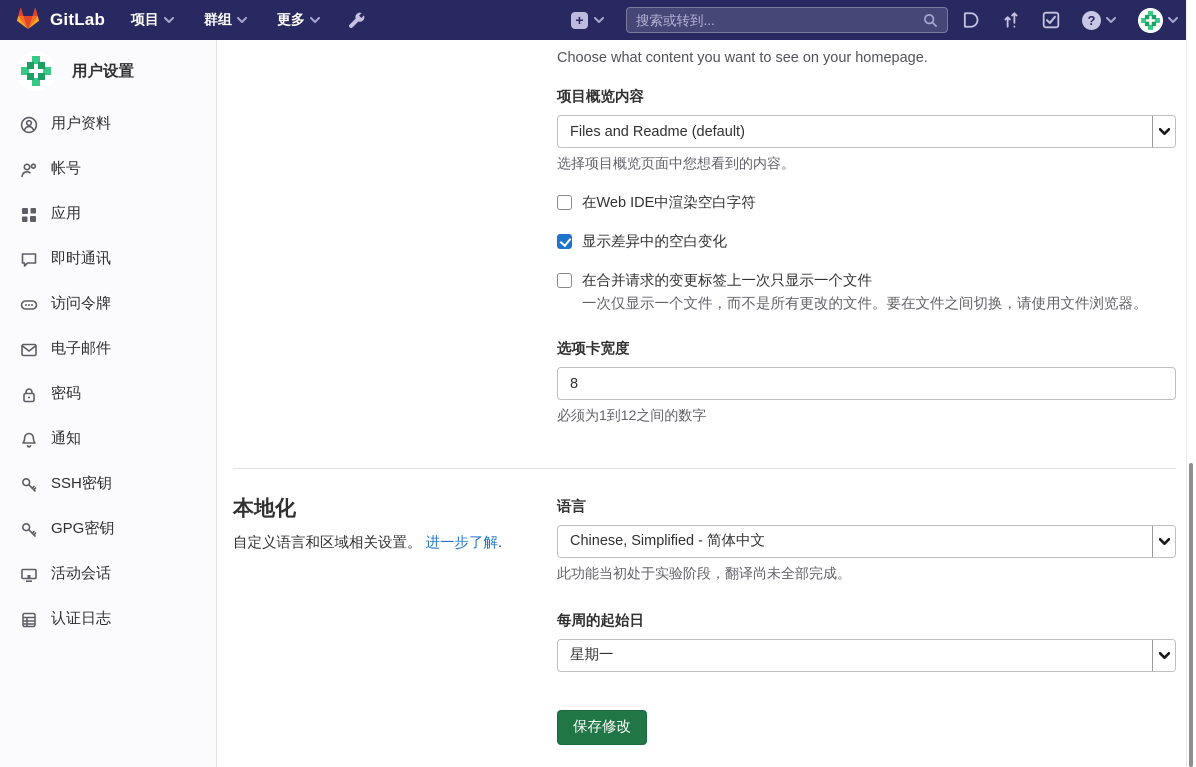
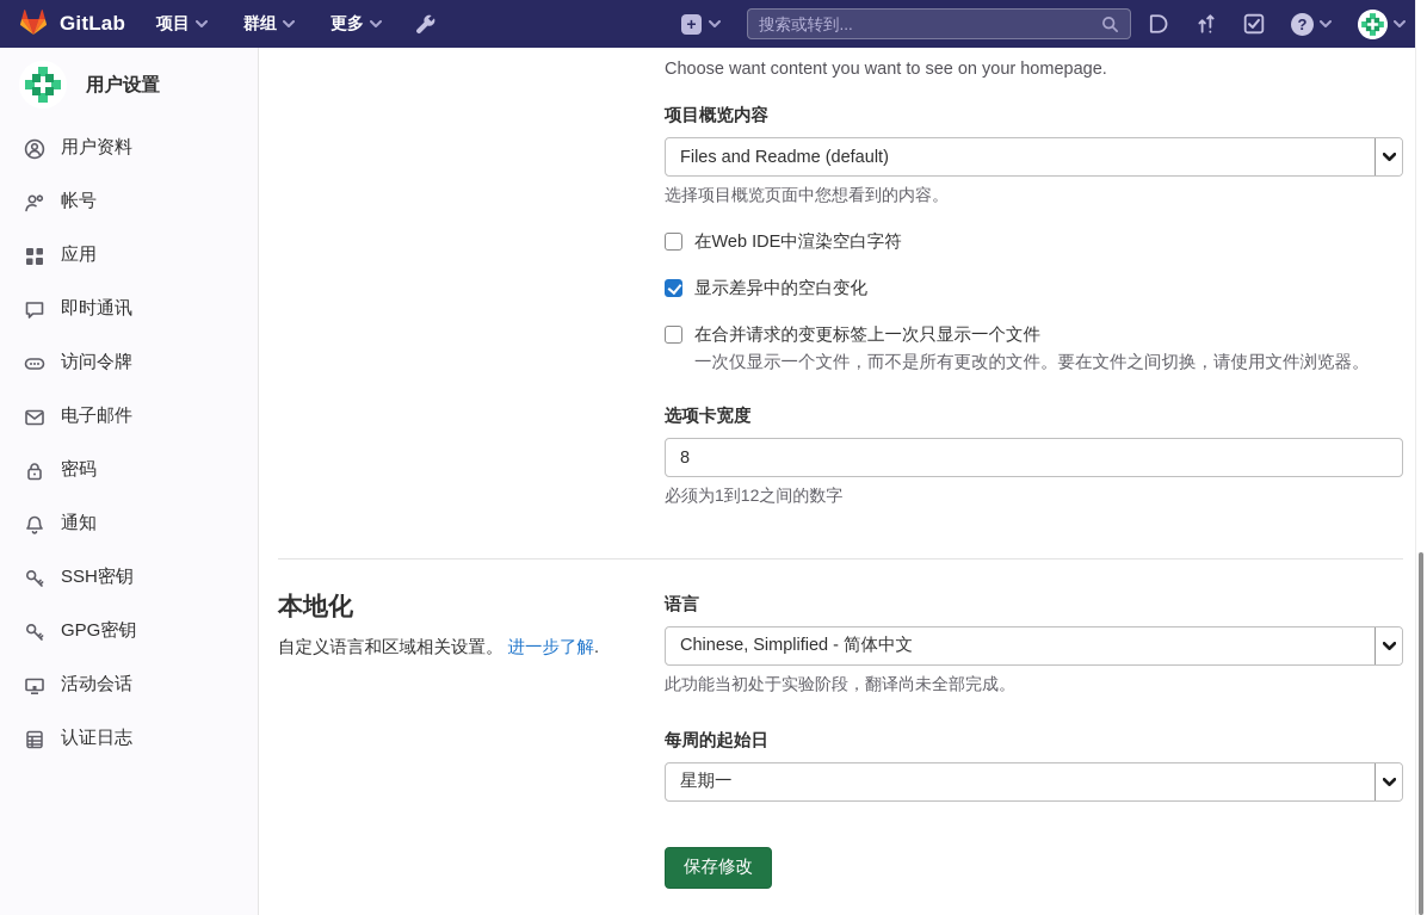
  GitLab
  项目
  群组
  更多
  +
  搜索或转到...
  ?
  用户设置
  用户资料
  帐号
  应用
  即时通讯
  访问令牌
  电子邮件
  密码
  通知
  SSH密钥
  GPG密钥
  活动会话
  认证日志
- Choose what content you want to see on your homepage.
+ Choose want content you want to see on your homepage.
  项目概览内容
  Files and Readme (default)
  选择项目概览页面中您想看到的内容。
  在Web IDE中渲染空白字符
  显示差异中的空白变化
  在合并请求的变更标签上一次只显示一个文件
  一次仅显示一个文件，而不是所有更改的文件。要在文件之间切换，请使用文件浏览器。
  选项卡宽度
  8
  必须为1到12之间的数字
  本地化
  自定义语言和区域相关设置。 进一步了解.
  语言
  Chinese, Simplified - 简体中文
  此功能当初处于实验阶段，翻译尚未全部完成。
  每周的起始日
  星期一
  保存修改
